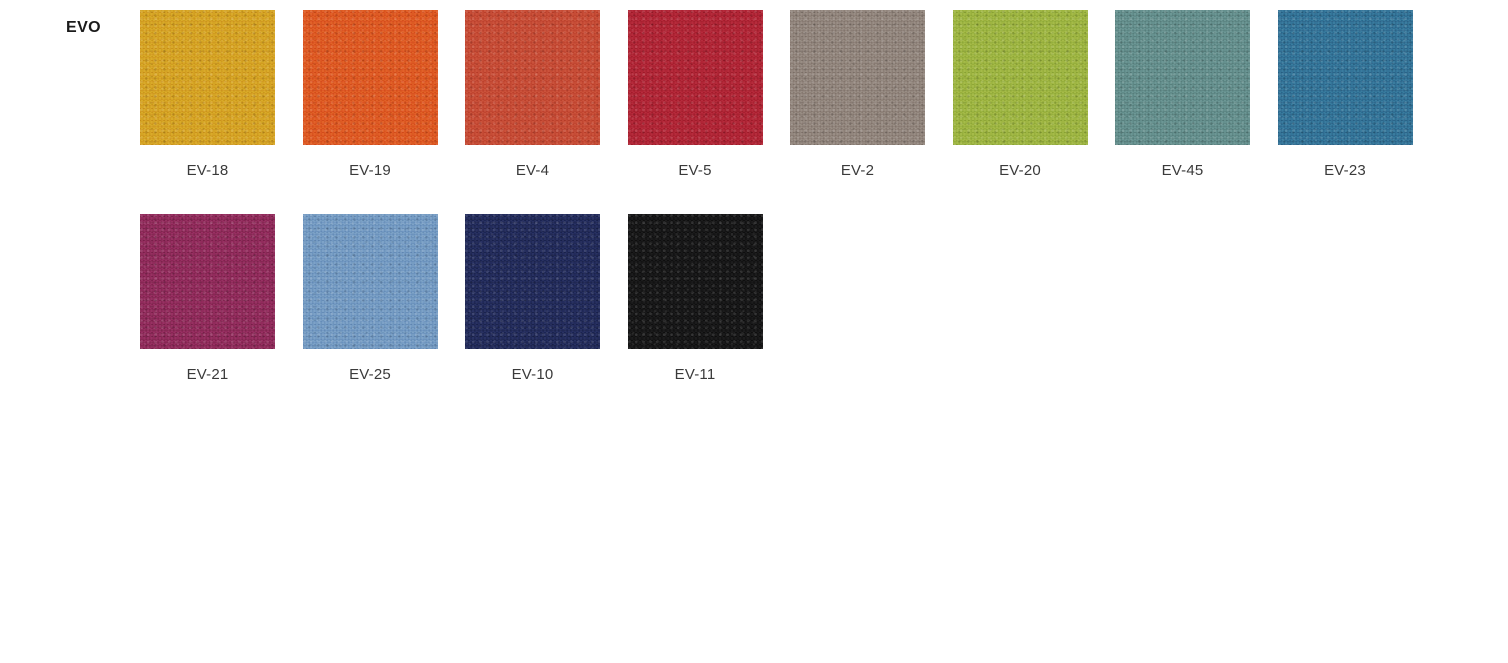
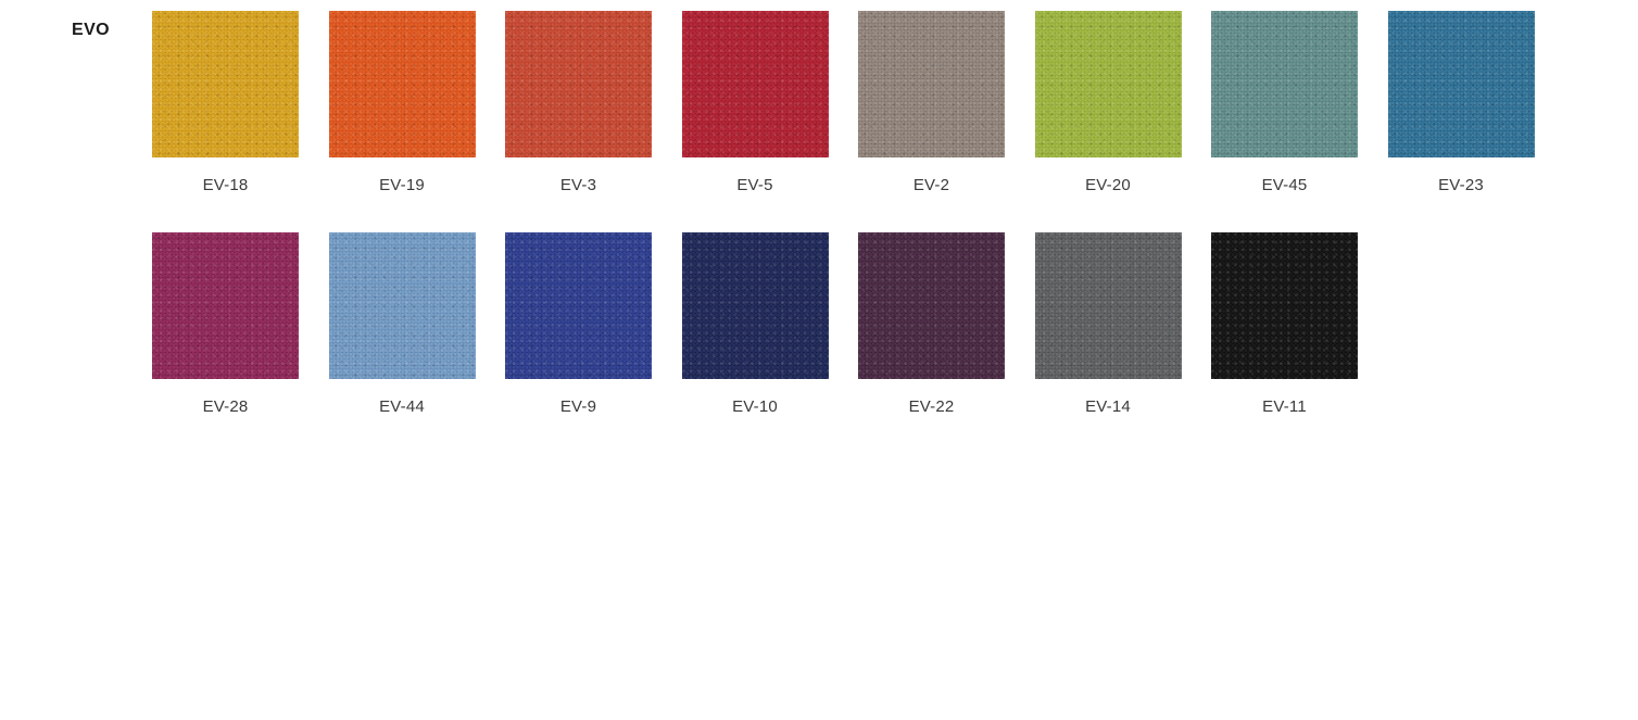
  EVO
  EV-18
  EV-19
- EV-4
+ EV-3
  EV-5
  EV-2
  EV-20
  EV-45
  EV-23
- EV-21
+ EV-28
- EV-25
+ EV-44
+ EV-9
  EV-10
+ EV-22
+ EV-14
  EV-11
